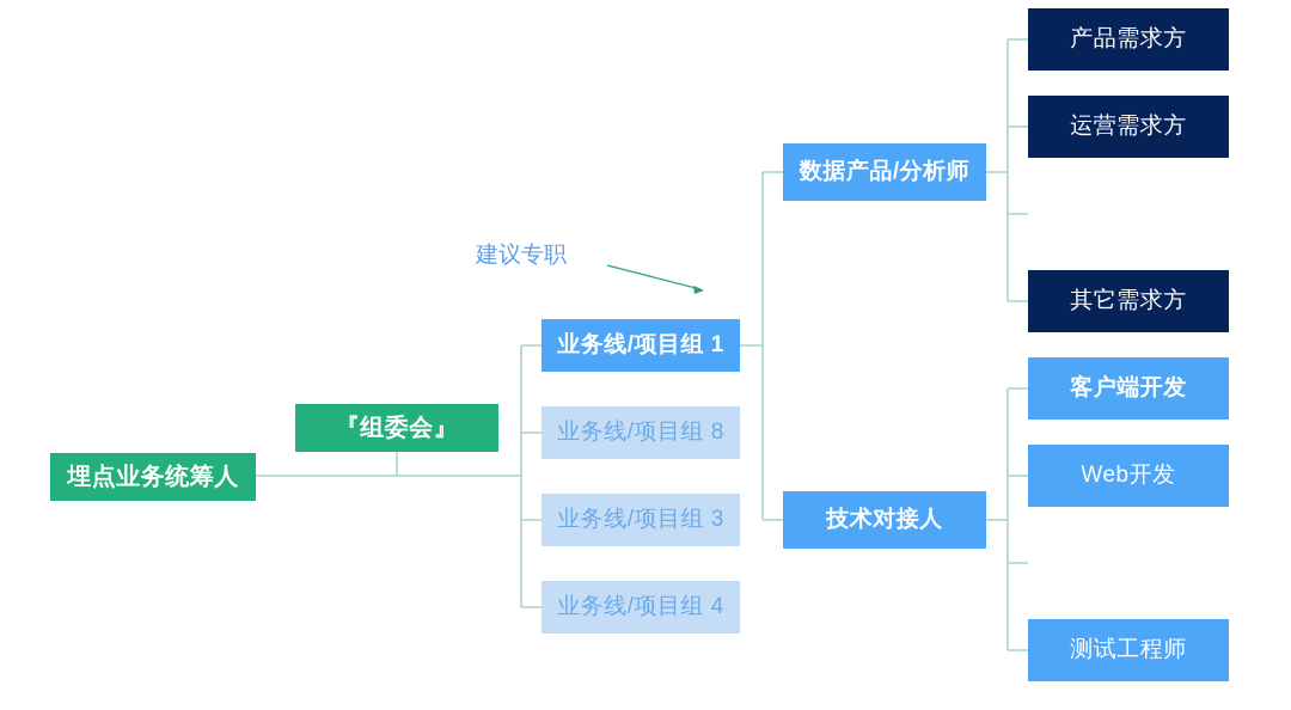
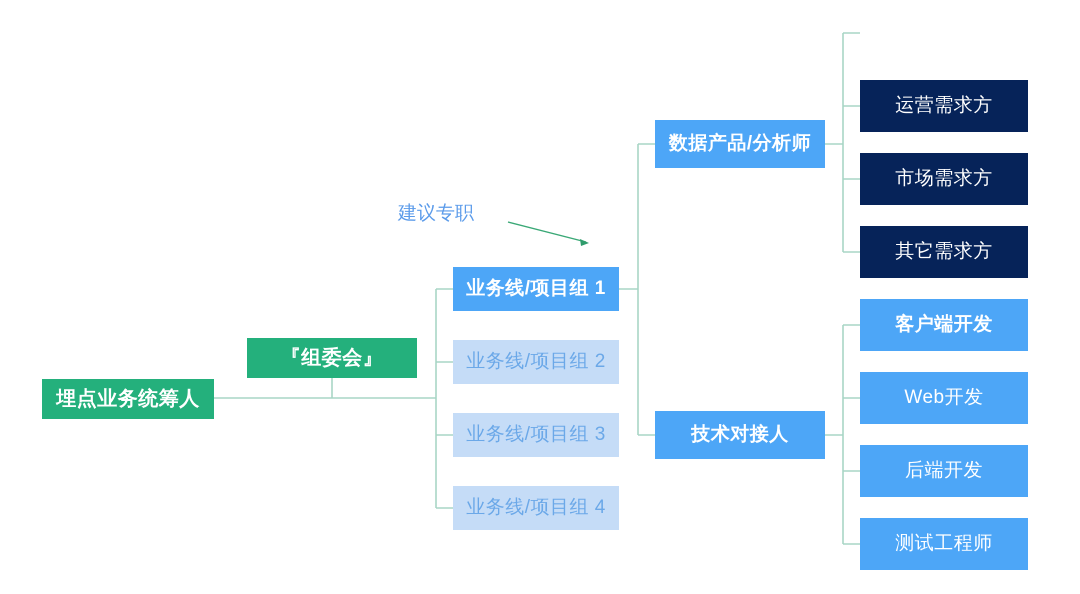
  埋点业务统筹人
  『组委会』
  业务线/项目组 1
- 业务线/项目组 8
+ 业务线/项目组 2
  业务线/项目组 3
  业务线/项目组 4
  数据产品/分析师
  技术对接人
- 产品需求方
  运营需求方
+ 市场需求方
  其它需求方
  客户端开发
  Web开发
+ 后端开发
  测试工程师
  建议专职
